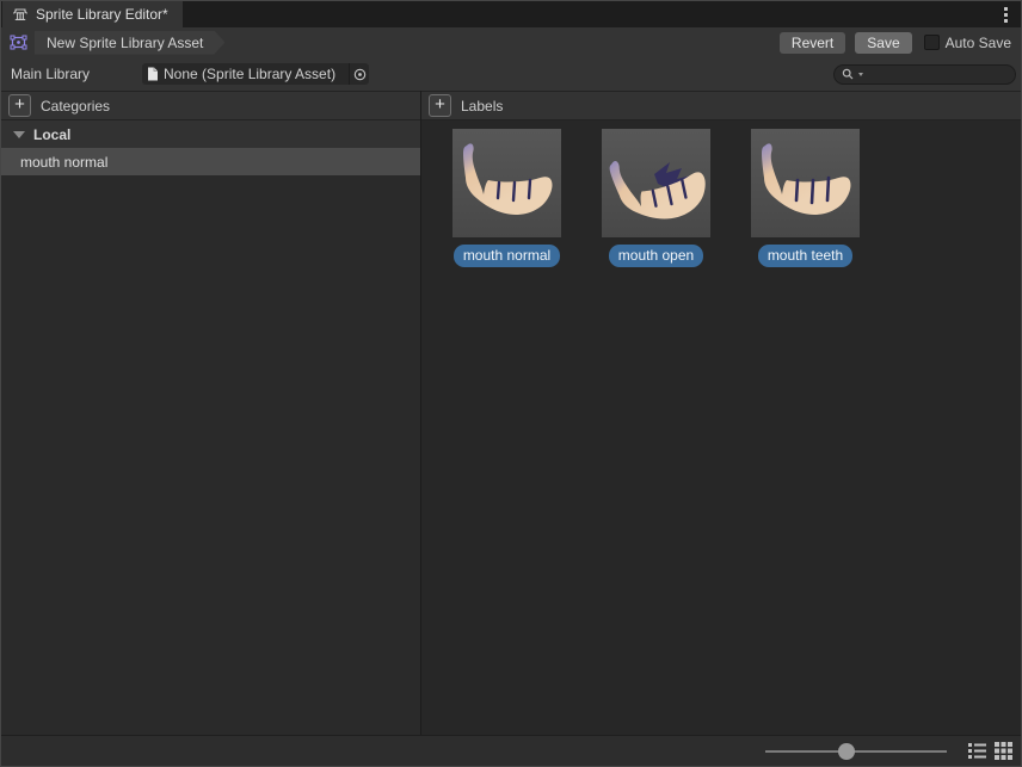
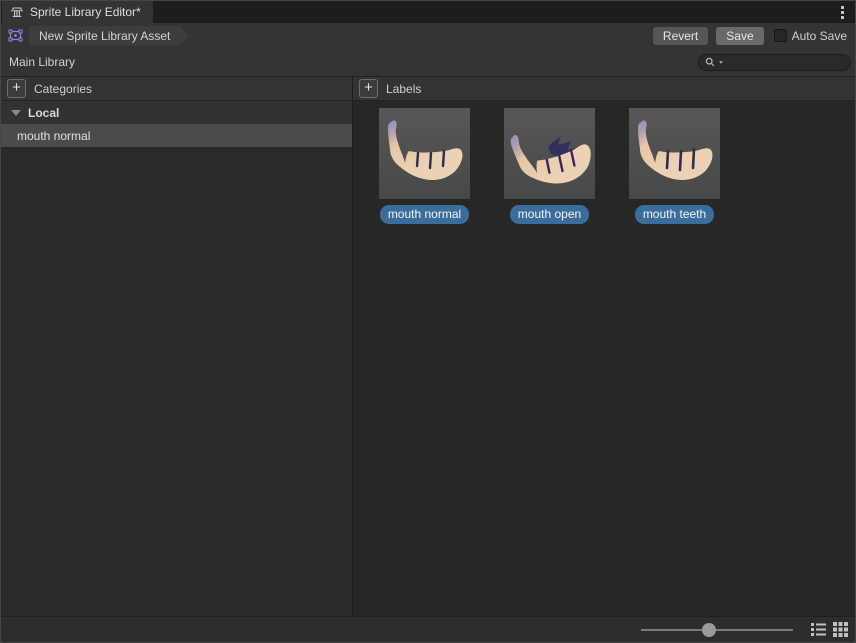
  Sprite Library Editor*
  New Sprite Library Asset
  Revert
  Save
  Auto Save
  Main Library
- None (Sprite Library Asset)
  Categories
  Local
  mouth normal
  Labels
  mouth normal
  mouth open
  mouth teeth
